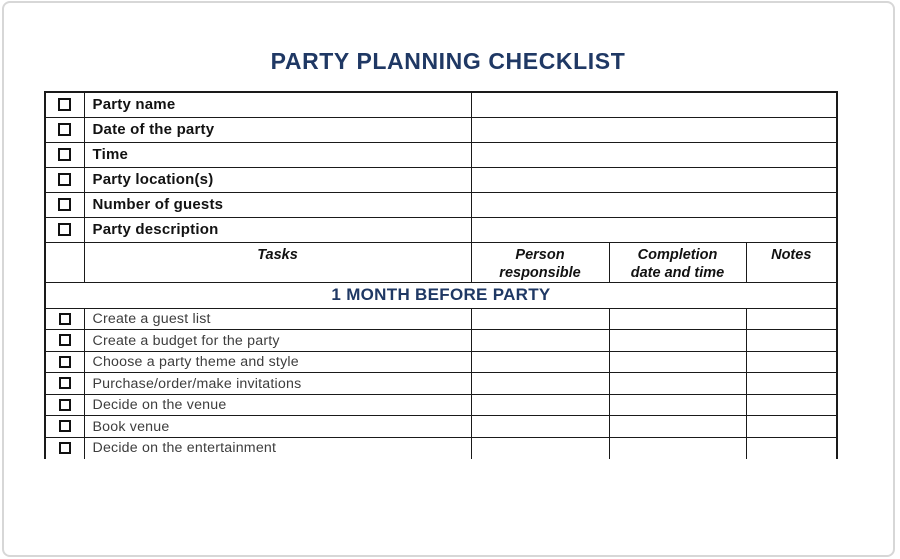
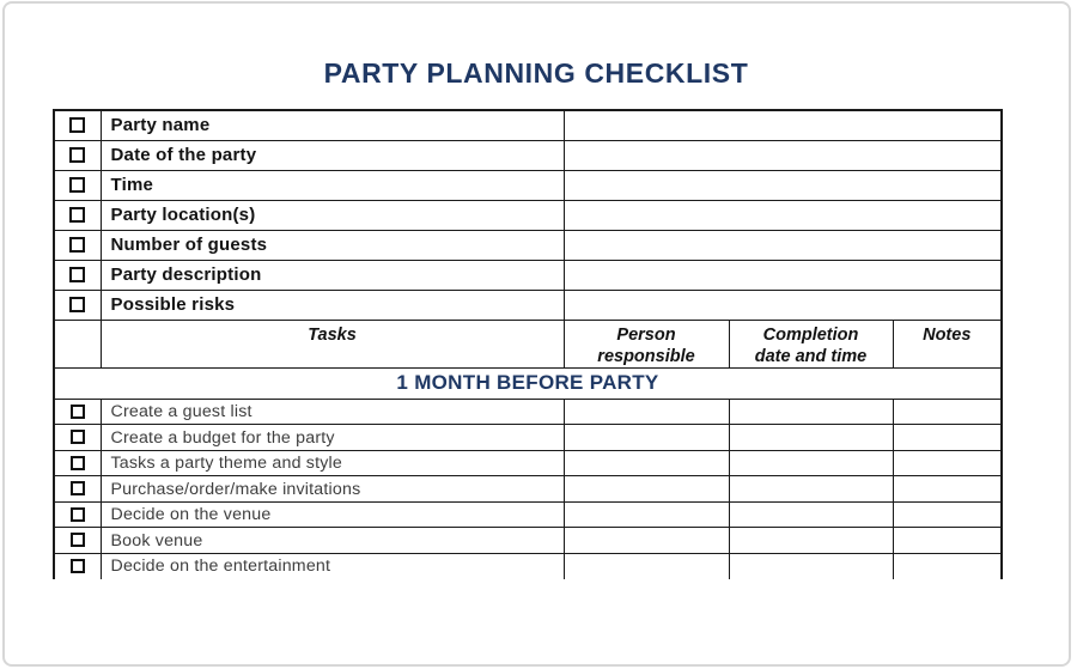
  PARTY PLANNING CHECKLIST
  	Party name
  	Date of the party
  	Time
  	Party location(s)
  	Number of guests
  	Party description
+ 	Possible risks
  	Tasks	Person responsible	Completion date and time	Notes
  1 MONTH BEFORE PARTY
  	Create a guest list
  	Create a budget for the party
- 	Choose a party theme and style
+ 	Tasks a party theme and style
  	Purchase/order/make invitations
  	Decide on the venue
  	Book venue
  	Decide on the entertainment
